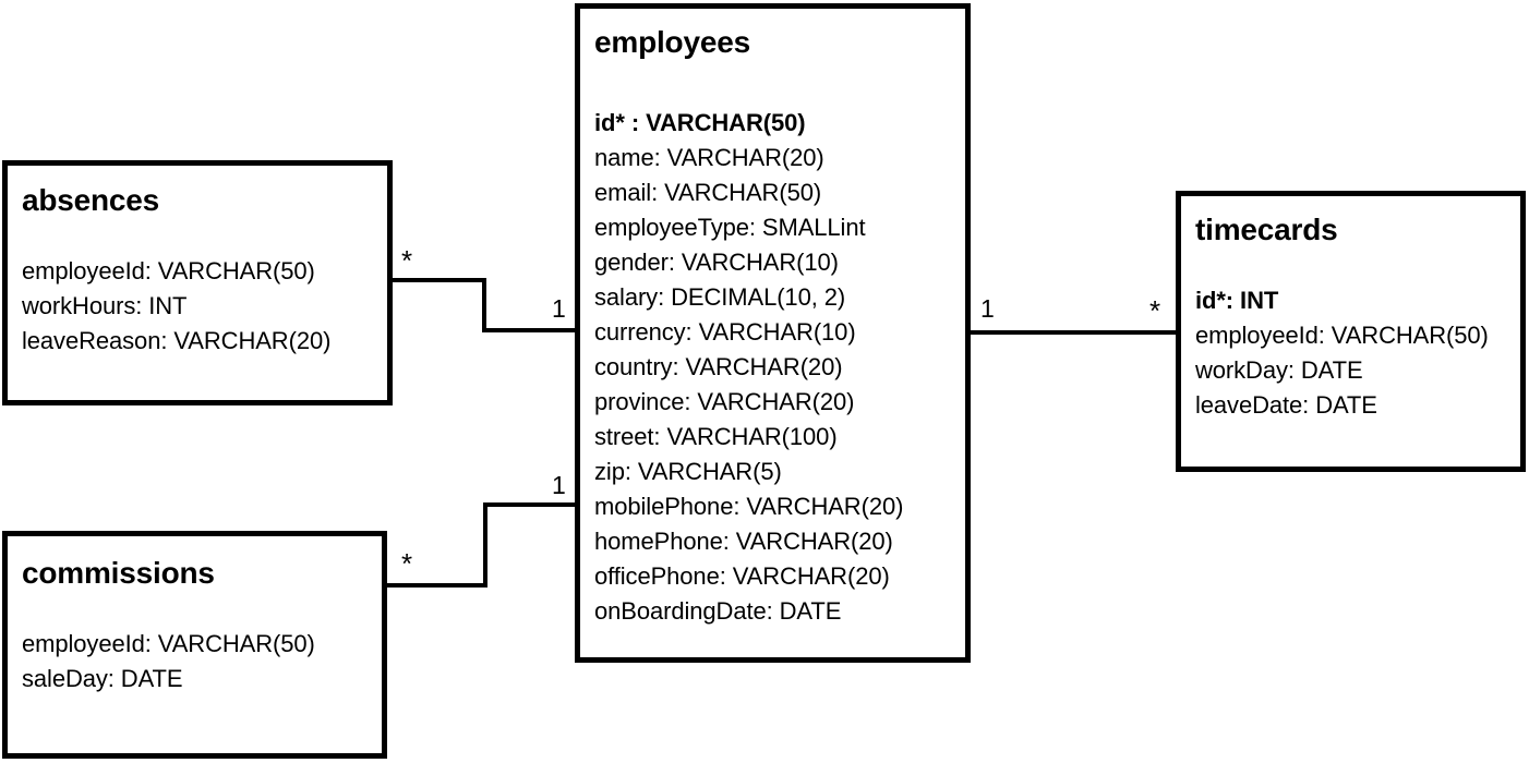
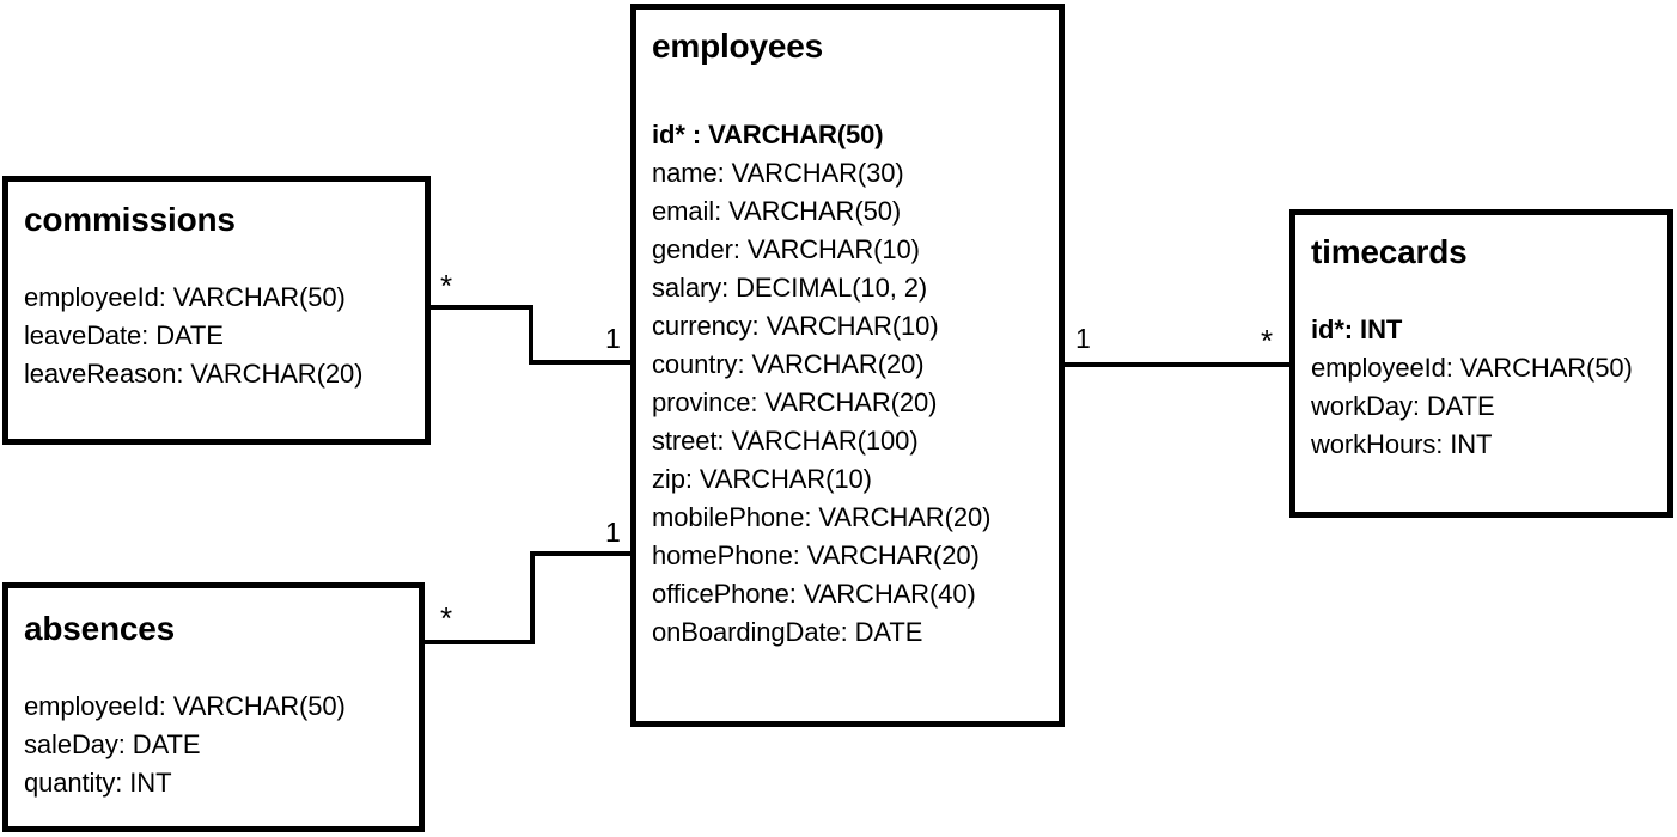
  *
  1
  1
  *
  1
  *
- absences
+ commissions
  employeeId: VARCHAR(50)
- workHours: INT
+ leaveDate: DATE
  leaveReason: VARCHAR(20)
- commissions
+ absences
  employeeId: VARCHAR(50)
  saleDay: DATE
+ quantity: INT
  employees
  id* : VARCHAR(50)
- name: VARCHAR(20)
+ name: VARCHAR(30)
  email: VARCHAR(50)
- employeeType: SMALLint
  gender: VARCHAR(10)
  salary: DECIMAL(10, 2)
  currency: VARCHAR(10)
  country: VARCHAR(20)
  province: VARCHAR(20)
  street: VARCHAR(100)
- zip: VARCHAR(5)
+ zip: VARCHAR(10)
  mobilePhone: VARCHAR(20)
  homePhone: VARCHAR(20)
- officePhone: VARCHAR(20)
+ officePhone: VARCHAR(40)
  onBoardingDate: DATE
  timecards
  id*: INT
  employeeId: VARCHAR(50)
  workDay: DATE
- leaveDate: DATE
+ workHours: INT
